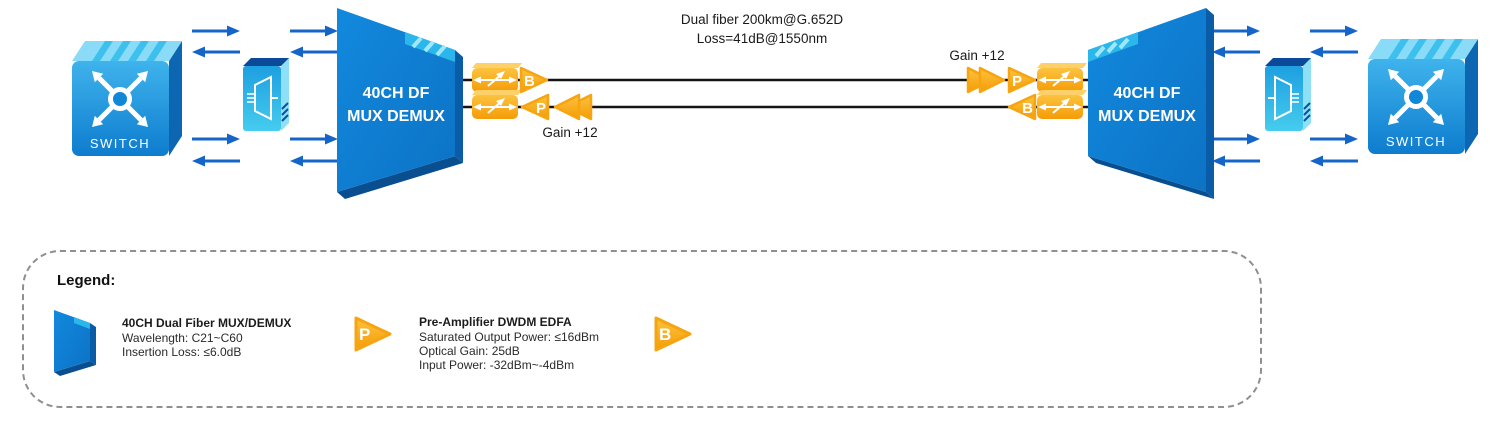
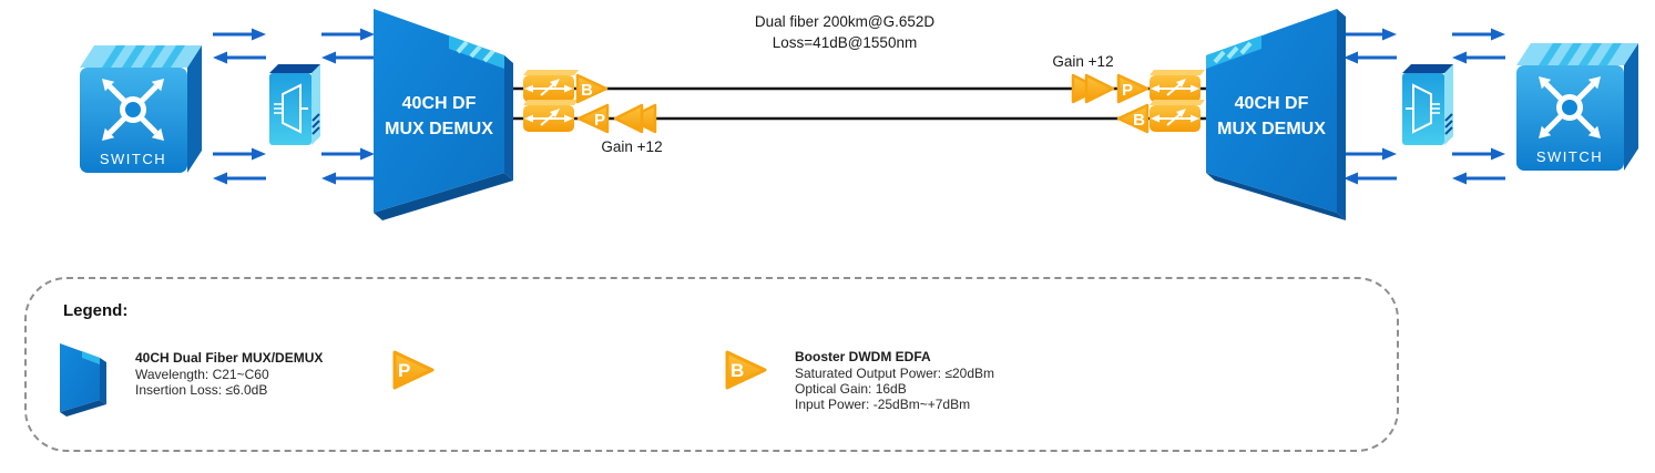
  SWITCH
  40CH DF
  MUX DEMUX
  40CH DF
  MUX DEMUX
  SWITCH
  B
  P
  P
  B
  Dual fiber 200km@G.652D
  Loss=41dB@1550nm
  Gain +12
  Gain +12
  Legend:
  40CH Dual Fiber MUX/DEMUX
  Wavelength: C21~C60
  Insertion Loss: ≤6.0dB
  P
- Pre-Amplifier DWDM EDFA
- Saturated Output Power: ≤16dBm
- Optical Gain: 25dB
- Input Power: -32dBm~-4dBm
  B
+ Booster DWDM EDFA
+ Saturated Output Power: ≤20dBm
+ Optical Gain: 16dB
+ Input Power: -25dBm~+7dBm
